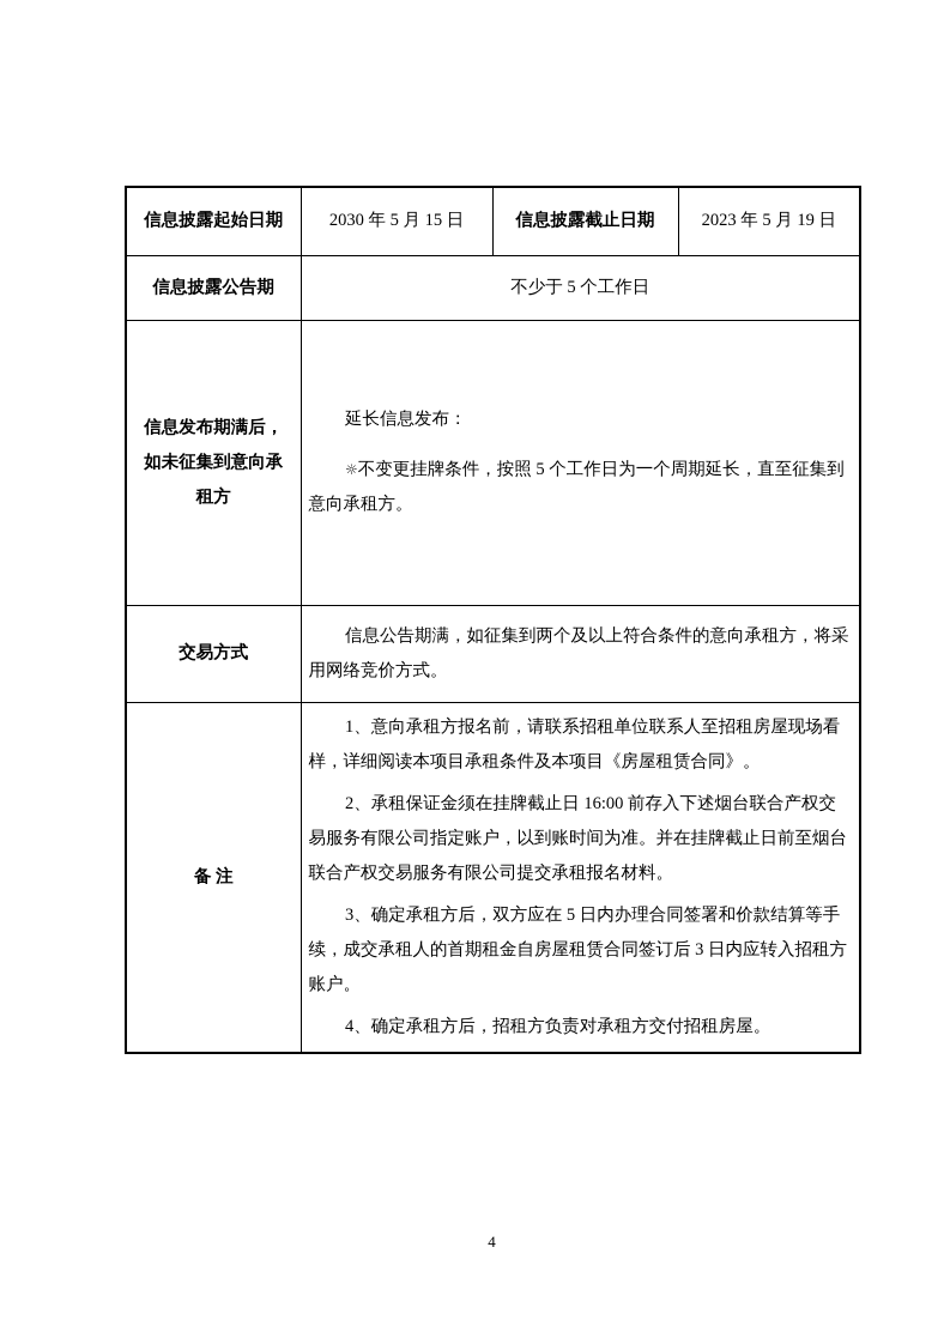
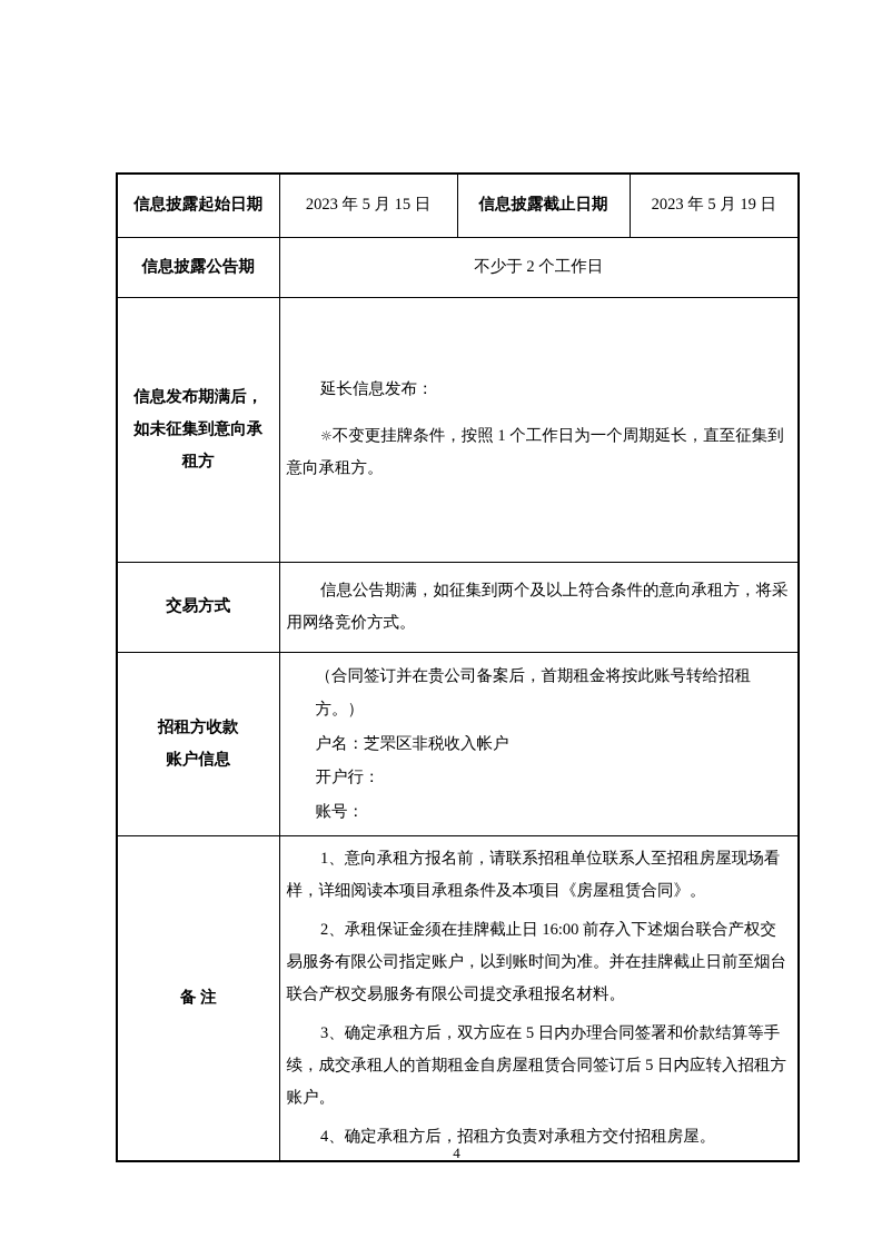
- 信息披露起始日期	2030 年 5 月 15 日	信息披露截止日期	2023 年 5 月 19 日
+ 信息披露起始日期	2023 年 5 月 15 日	信息披露截止日期	2023 年 5 月 19 日
- 信息披露公告期	不少于 5 个工作日
+ 信息披露公告期	不少于 2 个工作日
- 信息发布期满后， 如未征集到意向承 租方	延长信息发布： ☼不变更挂牌条件，按照 5 个工作日为一个周期延长，直至征集到意向承租方。
+ 信息发布期满后， 如未征集到意向承 租方	延长信息发布： ☼不变更挂牌条件，按照 1 个工作日为一个周期延长，直至征集到意向承租方。
  交易方式	信息公告期满，如征集到两个及以上符合条件的意向承租方，将采用网络竞价方式。
+ 招租方收款 账户信息	（合同签订并在贵公司备案后，首期租金将按此账号转给招租方。） 户名：芝罘区非税收入帐户 开户行： 账号：
- 备 注	1、意向承租方报名前，请联系招租单位联系人至招租房屋现场看样，详细阅读本项目承租条件及本项目《房屋租赁合同》。 2、承租保证金须在挂牌截止日 16:00 前存入下述烟台联合产权交易服务有限公司指定账户，以到账时间为准。并在挂牌截止日前至烟台联合产权交易服务有限公司提交承租报名材料。 3、确定承租方后，双方应在 5 日内办理合同签署和价款结算等手续，成交承租人的首期租金自房屋租赁合同签订后 3 日内应转入招租方账户。 4、确定承租方后，招租方负责对承租方交付招租房屋。
+ 备 注	1、意向承租方报名前，请联系招租单位联系人至招租房屋现场看样，详细阅读本项目承租条件及本项目《房屋租赁合同》。 2、承租保证金须在挂牌截止日 16:00 前存入下述烟台联合产权交易服务有限公司指定账户，以到账时间为准。并在挂牌截止日前至烟台联合产权交易服务有限公司提交承租报名材料。 3、确定承租方后，双方应在 5 日内办理合同签署和价款结算等手续，成交承租人的首期租金自房屋租赁合同签订后 5 日内应转入招租方账户。 4、确定承租方后，招租方负责对承租方交付招租房屋。
  4
